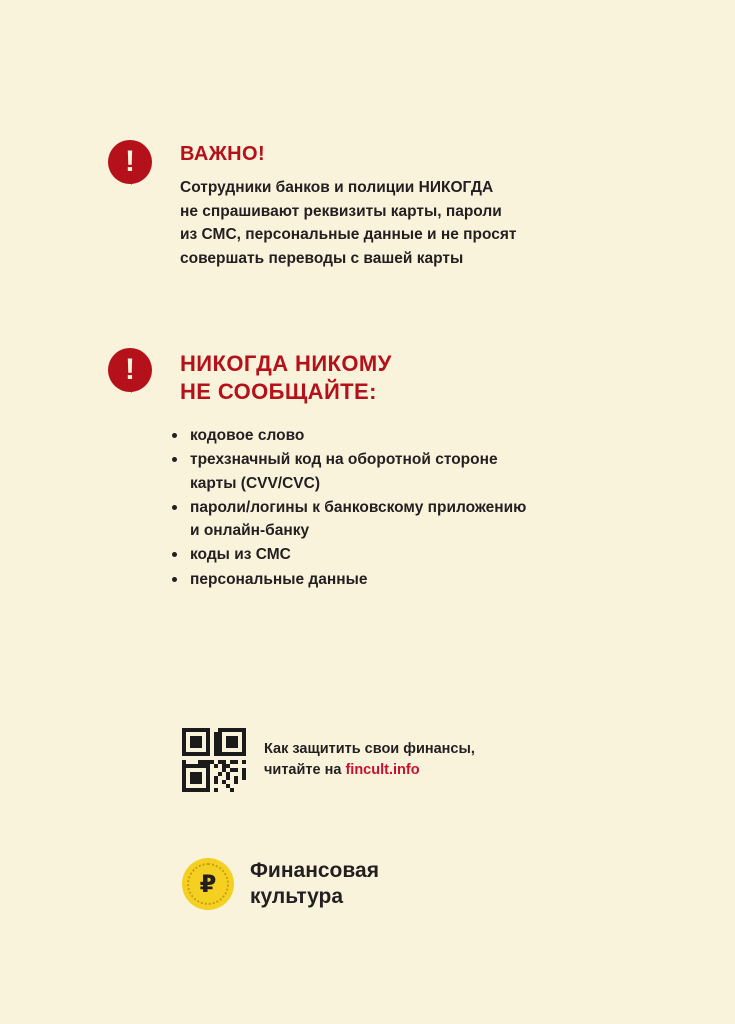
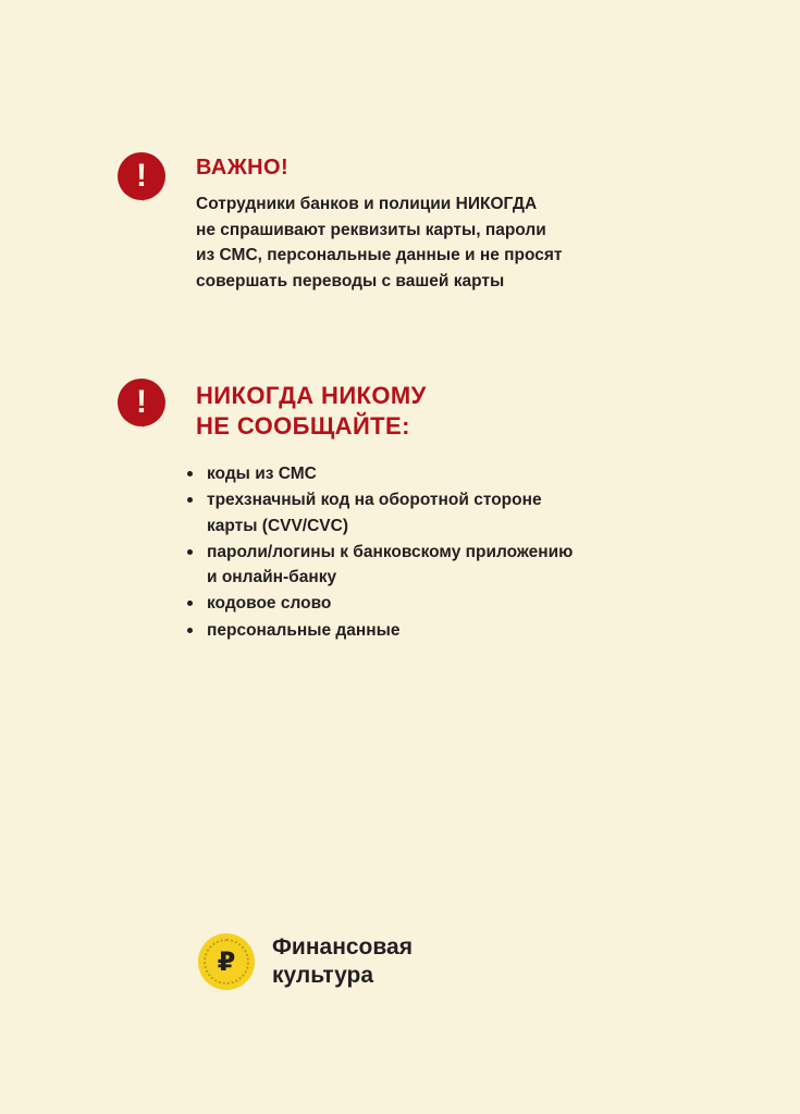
  !
  ВАЖНО!
  Сотрудники банков и полиции НИКОГДА
  не спрашивают реквизиты карты, пароли
  из СМС, персональные данные и не просят
  совершать переводы с вашей карты
  !
  НИКОГДА НИКОМУ
  НЕ СООБЩАЙТЕ:
- кодовое слово
+ коды из СМС
  трехзначный код на оборотной стороне
  карты (CVV/CVC)
  пароли/логины к банковскому приложению
  и онлайн-банку
- коды из СМС
+ кодовое слово
  персональные данные
- Как защитить свои финансы,
- читайте на fincult.info
  ₽
  Финансовая
  культура
